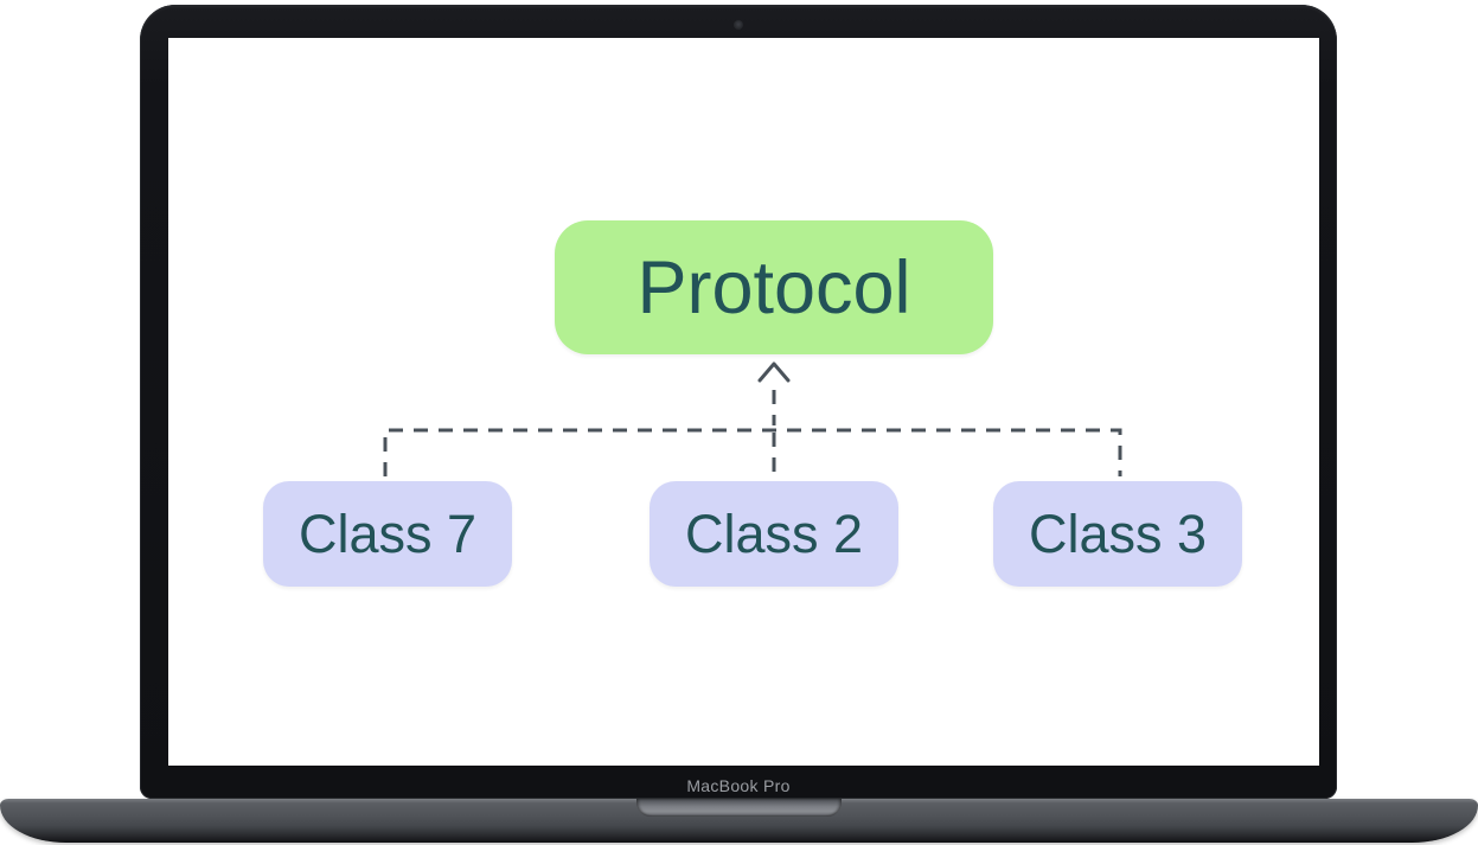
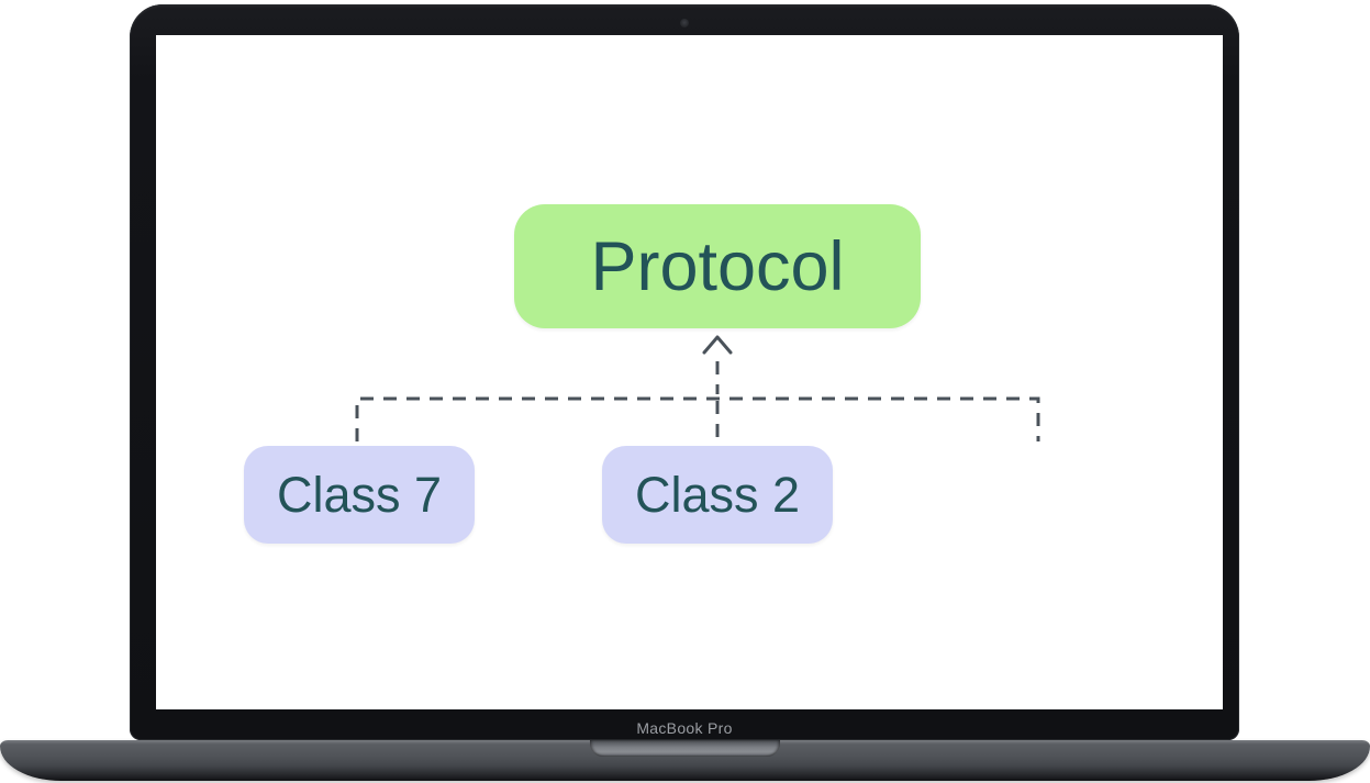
  MacBook Pro
  Protocol
  Class 7
  Class 2
- Class 3
